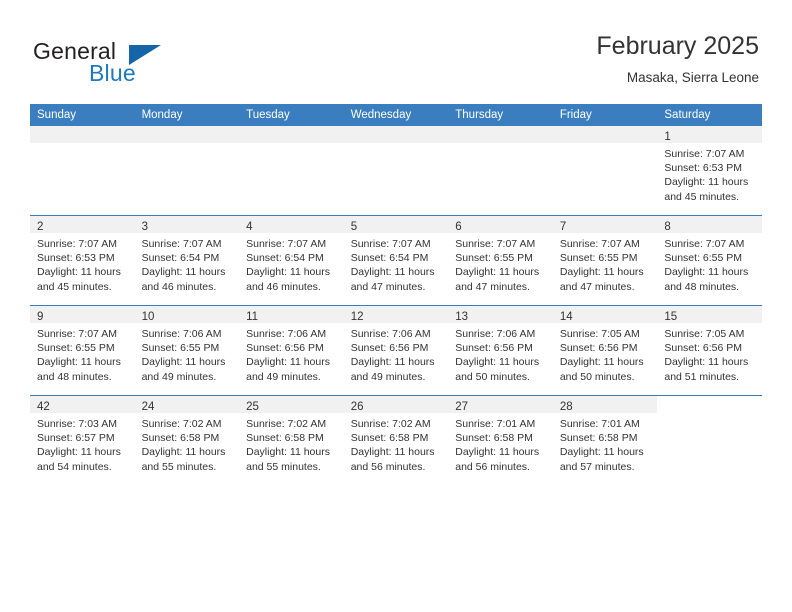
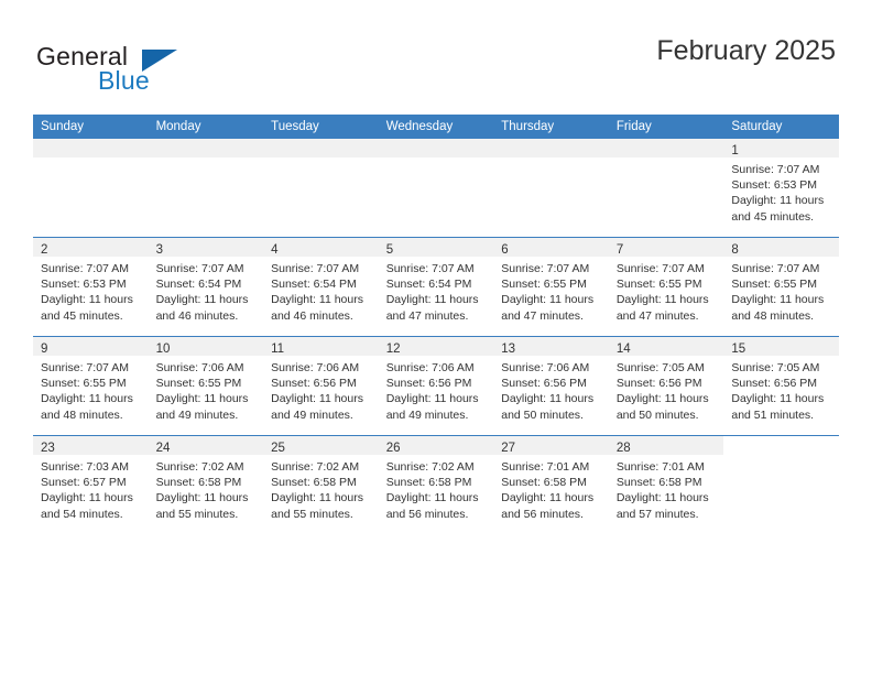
  General
  Blue
  February 2025
- Masaka, Sierra Leone
  Sunday	Monday	Tuesday	Wednesday	Thursday	Friday	Saturday
  						1Sunrise: 7:07 AMSunset: 6:53 PMDaylight: 11 hoursand 45 minutes.
  2Sunrise: 7:07 AMSunset: 6:53 PMDaylight: 11 hoursand 45 minutes.	3Sunrise: 7:07 AMSunset: 6:54 PMDaylight: 11 hoursand 46 minutes.	4Sunrise: 7:07 AMSunset: 6:54 PMDaylight: 11 hoursand 46 minutes.	5Sunrise: 7:07 AMSunset: 6:54 PMDaylight: 11 hoursand 47 minutes.	6Sunrise: 7:07 AMSunset: 6:55 PMDaylight: 11 hoursand 47 minutes.	7Sunrise: 7:07 AMSunset: 6:55 PMDaylight: 11 hoursand 47 minutes.	8Sunrise: 7:07 AMSunset: 6:55 PMDaylight: 11 hoursand 48 minutes.
  9Sunrise: 7:07 AMSunset: 6:55 PMDaylight: 11 hoursand 48 minutes.	10Sunrise: 7:06 AMSunset: 6:55 PMDaylight: 11 hoursand 49 minutes.	11Sunrise: 7:06 AMSunset: 6:56 PMDaylight: 11 hoursand 49 minutes.	12Sunrise: 7:06 AMSunset: 6:56 PMDaylight: 11 hoursand 49 minutes.	13Sunrise: 7:06 AMSunset: 6:56 PMDaylight: 11 hoursand 50 minutes.	14Sunrise: 7:05 AMSunset: 6:56 PMDaylight: 11 hoursand 50 minutes.	15Sunrise: 7:05 AMSunset: 6:56 PMDaylight: 11 hoursand 51 minutes.
- 42Sunrise: 7:03 AMSunset: 6:57 PMDaylight: 11 hoursand 54 minutes.	24Sunrise: 7:02 AMSunset: 6:58 PMDaylight: 11 hoursand 55 minutes.	25Sunrise: 7:02 AMSunset: 6:58 PMDaylight: 11 hoursand 55 minutes.	26Sunrise: 7:02 AMSunset: 6:58 PMDaylight: 11 hoursand 56 minutes.	27Sunrise: 7:01 AMSunset: 6:58 PMDaylight: 11 hoursand 56 minutes.	28Sunrise: 7:01 AMSunset: 6:58 PMDaylight: 11 hoursand 57 minutes.
+ 23Sunrise: 7:03 AMSunset: 6:57 PMDaylight: 11 hoursand 54 minutes.	24Sunrise: 7:02 AMSunset: 6:58 PMDaylight: 11 hoursand 55 minutes.	25Sunrise: 7:02 AMSunset: 6:58 PMDaylight: 11 hoursand 55 minutes.	26Sunrise: 7:02 AMSunset: 6:58 PMDaylight: 11 hoursand 56 minutes.	27Sunrise: 7:01 AMSunset: 6:58 PMDaylight: 11 hoursand 56 minutes.	28Sunrise: 7:01 AMSunset: 6:58 PMDaylight: 11 hoursand 57 minutes.
